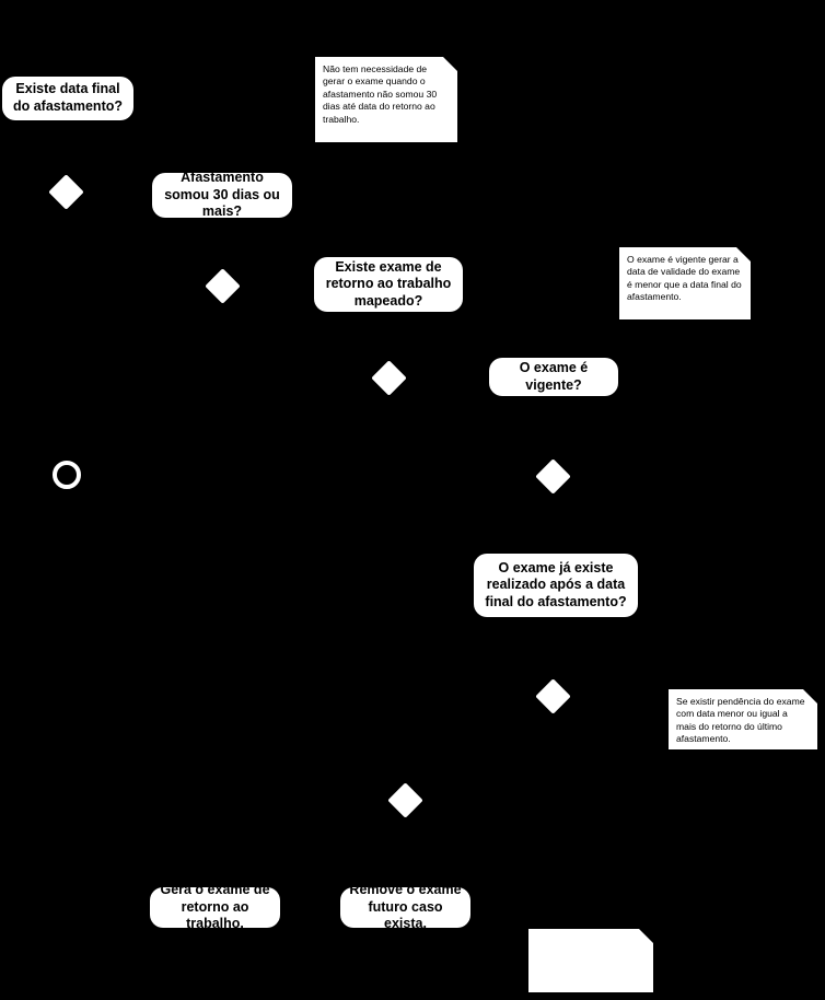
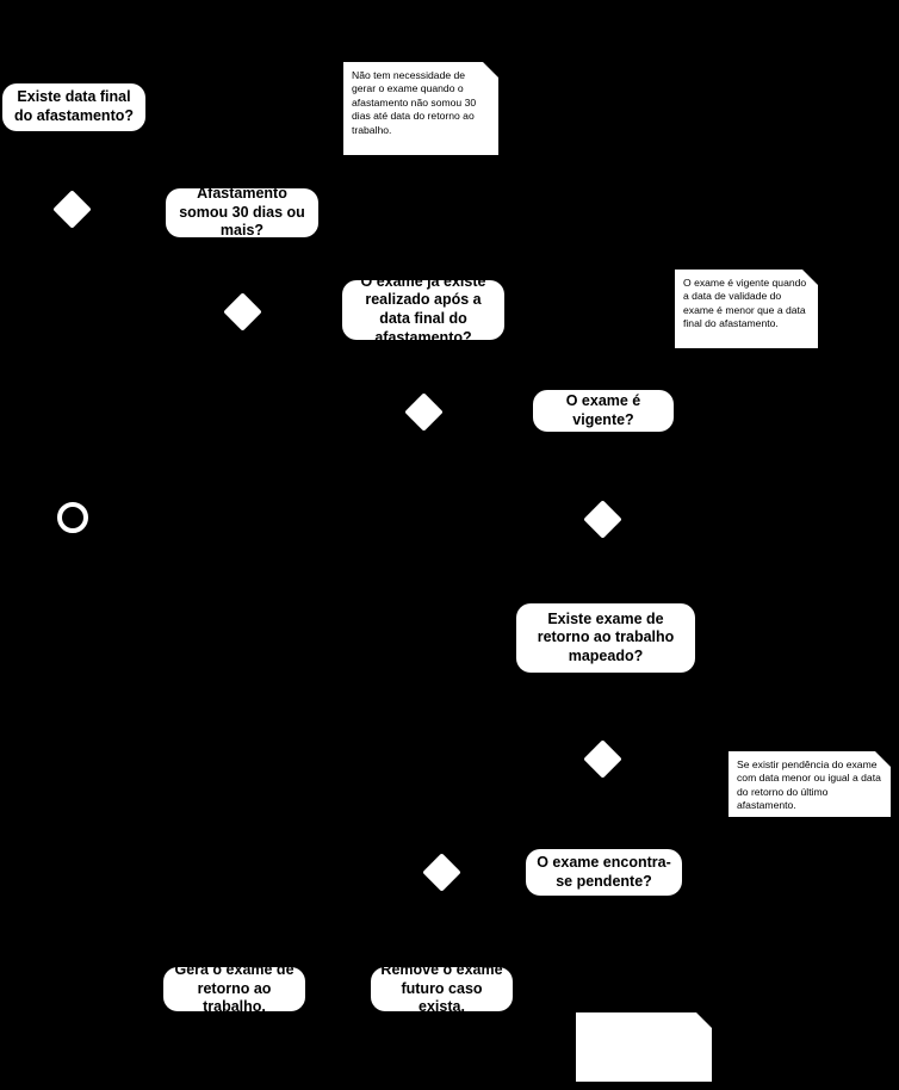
  Existe data final do afastamento?
  Afastamento somou 30 dias ou mais?
- Existe exame de retorno ao trabalho mapeado?
+ O exame já existe realizado após a data final do afastamento?
  O exame é vigente?
- O exame já existe realizado após a data final do afastamento?
+ Existe exame de retorno ao trabalho mapeado?
+ O exame encontra-se pendente?
  Gera o exame de retorno ao trabalho.
  Remove o exame futuro caso exista.
  Não tem necessidade de gerar o exame quando o afastamento não somou 30 dias até data do retorno ao trabalho.
- O exame é vigente gerar a data de validade do exame é menor que a data final do afastamento.
+ O exame é vigente quando a data de validade do exame é menor que a data final do afastamento.
- Se existir pendência do exame com data menor ou igual a mais do retorno do último afastamento.
+ Se existir pendência do exame com data menor ou igual a data do retorno do último afastamento.
